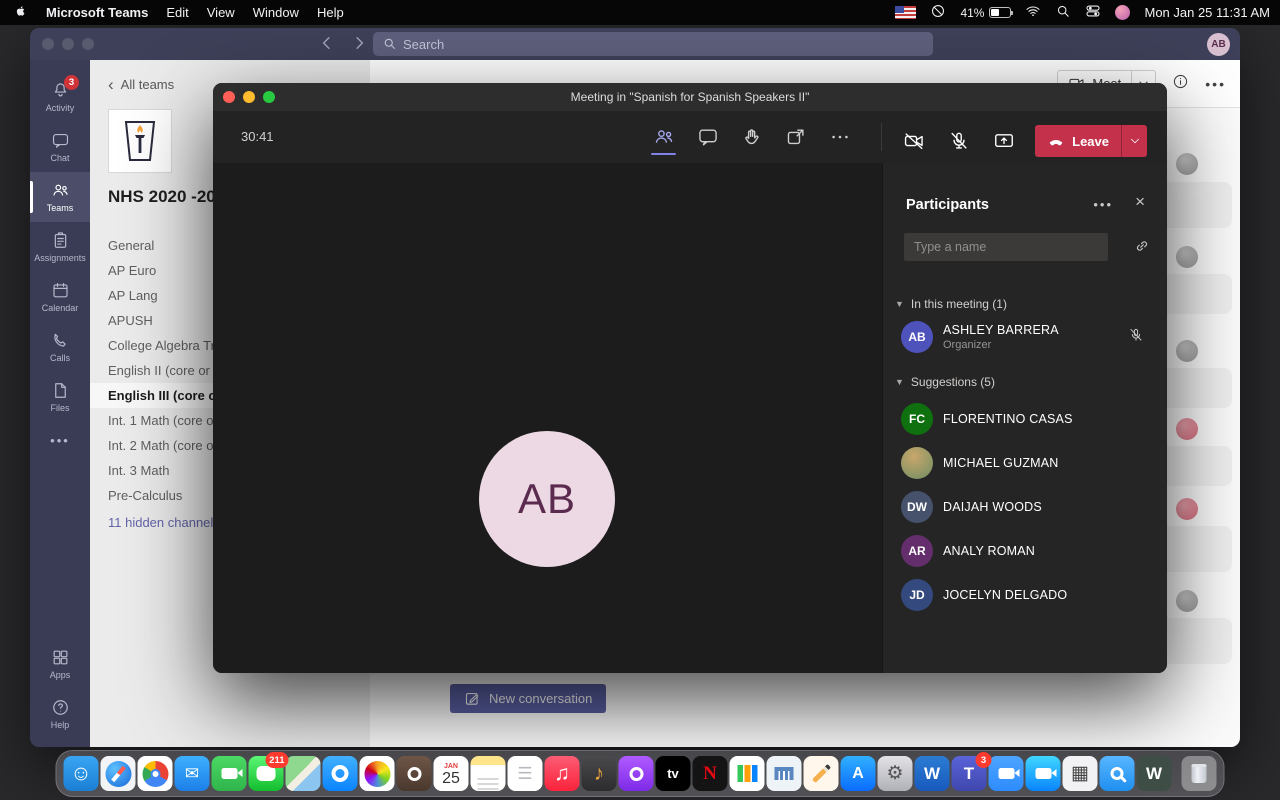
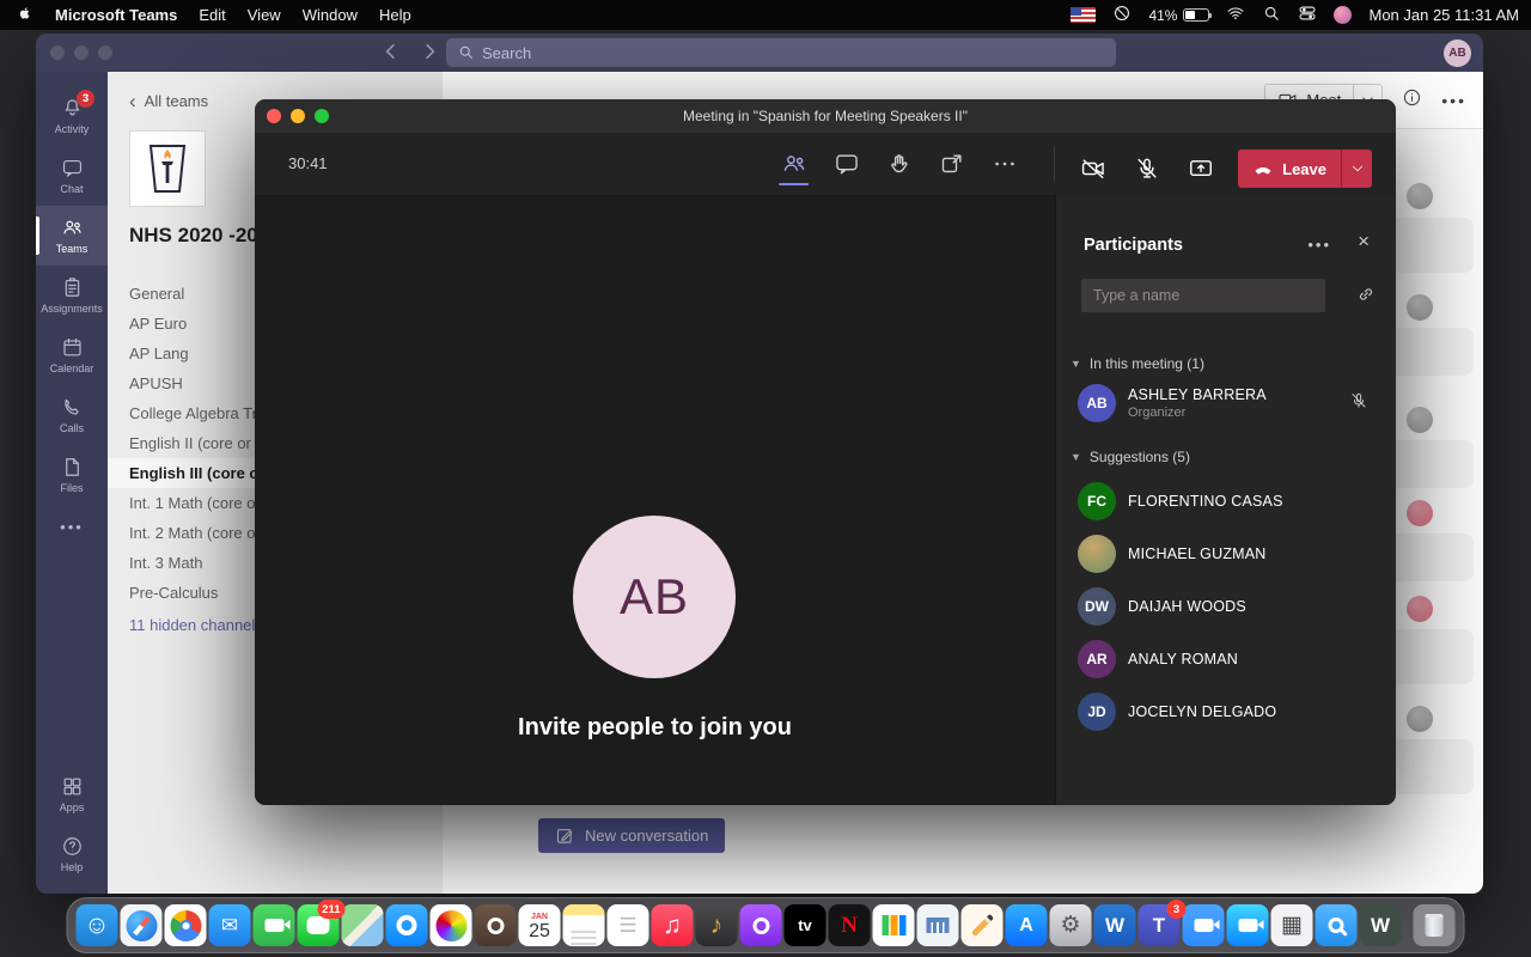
  Microsoft Teams
  Edit
  View
  Window
  Help
  41%
  Mon Jan 25 11:31 AM
  Search
  AB
  Activity
  3
  Chat
  Teams
  Assignments
  Calendar
  Calls
  Files
  •••
  Apps
  Help
  ‹
  All teams
  NHS 2020 -20
  General
  AP Euro
  AP Lang
  APUSH
  College Algebra T
  English II (core or
  English III (core
  Int. 1 Math (core o
  Int. 2 Math (core o
  Int. 3 Math
  Pre-Calculus
  11 hidden channel
  •••
  New conversation
- Meeting in "Spanish for Spanish Speakers II"
+ Meeting in "Spanish for Meeting Speakers II"
  30:41
  Leave
  AB
+ Invite people to join you
  Participants
  •••
  ×
  Type a name
  ▼
  In this meeting (1)
  AB
  ASHLEY BARRERA
  Organizer
  ▼
  Suggestions (5)
  FC
  FLORENTINO CASAS
  MG
  MICHAEL GUZMAN
  DW
  DAIJAH WOODS
  AR
  ANALY ROMAN
  JD
  JOCELYN DELGADO
  ☺
  ✉
  211
  25
  ☰
  ♫
  ♪
  tv
  N
  A
  ⚙
  W
  T
  3
  ▦
  W
